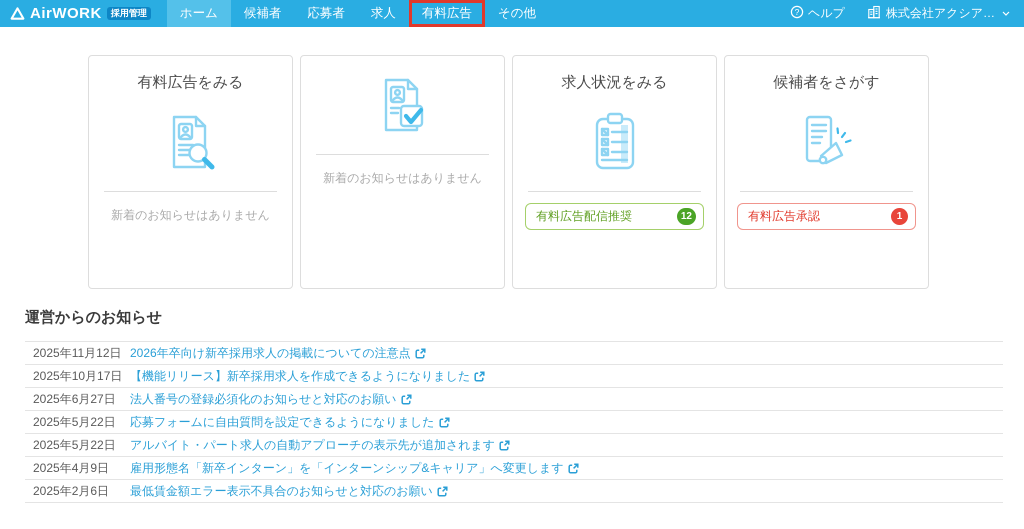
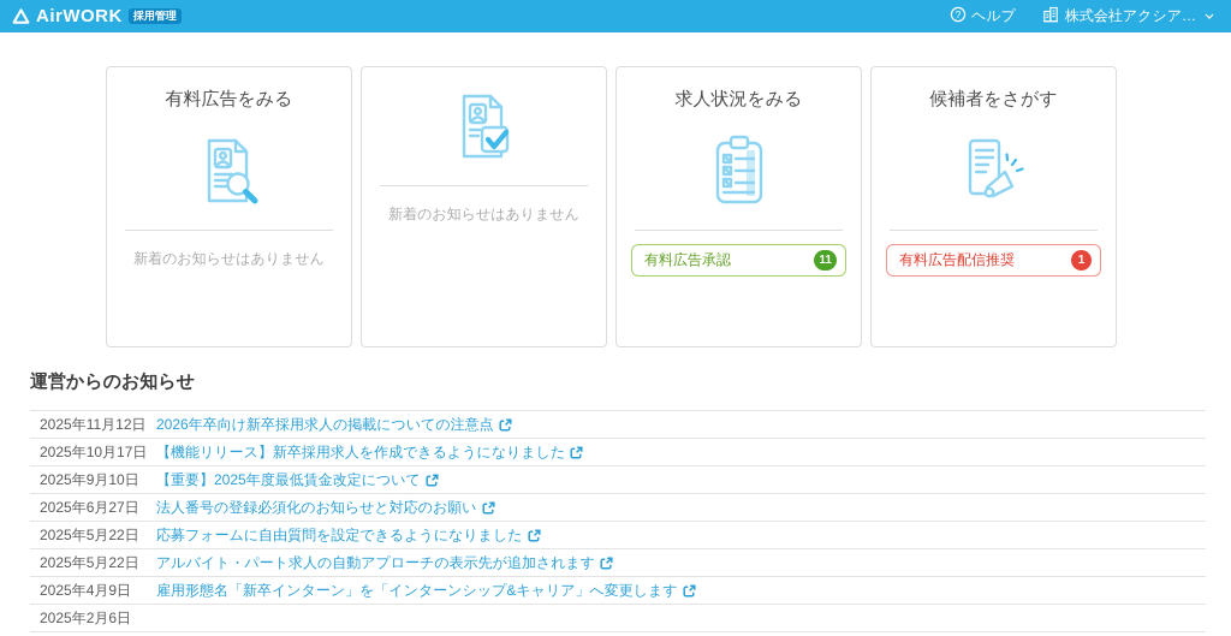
  AirWORK
  採用管理
- ホーム
- 候補者
- 応募者
- 求人
- 有料広告
- その他
  ?
  ヘルプ
  株式会社アクシア…
  有料広告をみる
  新着のお知らせはありません
  新着のお知らせはありません
  求人状況をみる
- 有料広告配信推奨
+ 有料広告承認
- 12
+ 11
  候補者をさがす
- 有料広告承認
+ 有料広告配信推奨
  1
  運営からのお知らせ
  2025年11月12日
  2026年卒向け新卒採用求人の掲載についての注意点
  2025年10月17日
  【機能リリース】新卒採用求人を作成できるようになりました
+ 2025年9月10日
+ 【重要】2025年度最低賃金改定について
  2025年6月27日
  法人番号の登録必須化のお知らせと対応のお願い
  2025年5月22日
  応募フォームに自由質問を設定できるようになりました
  2025年5月22日
  アルバイト・パート求人の自動アプローチの表示先が追加されます
  2025年4月9日
  雇用形態名「新卒インターン」を「インターンシップ&キャリア」へ変更します
  2025年2月6日
- 最低賃金額エラー表示不具合のお知らせと対応のお願い
